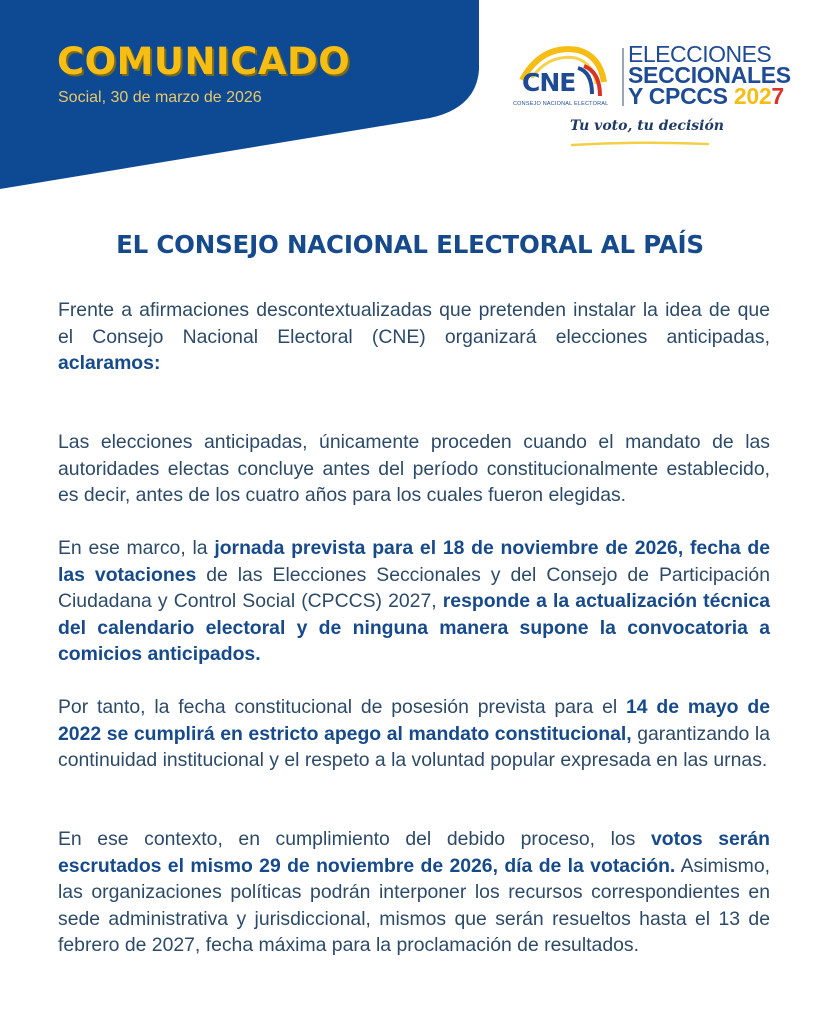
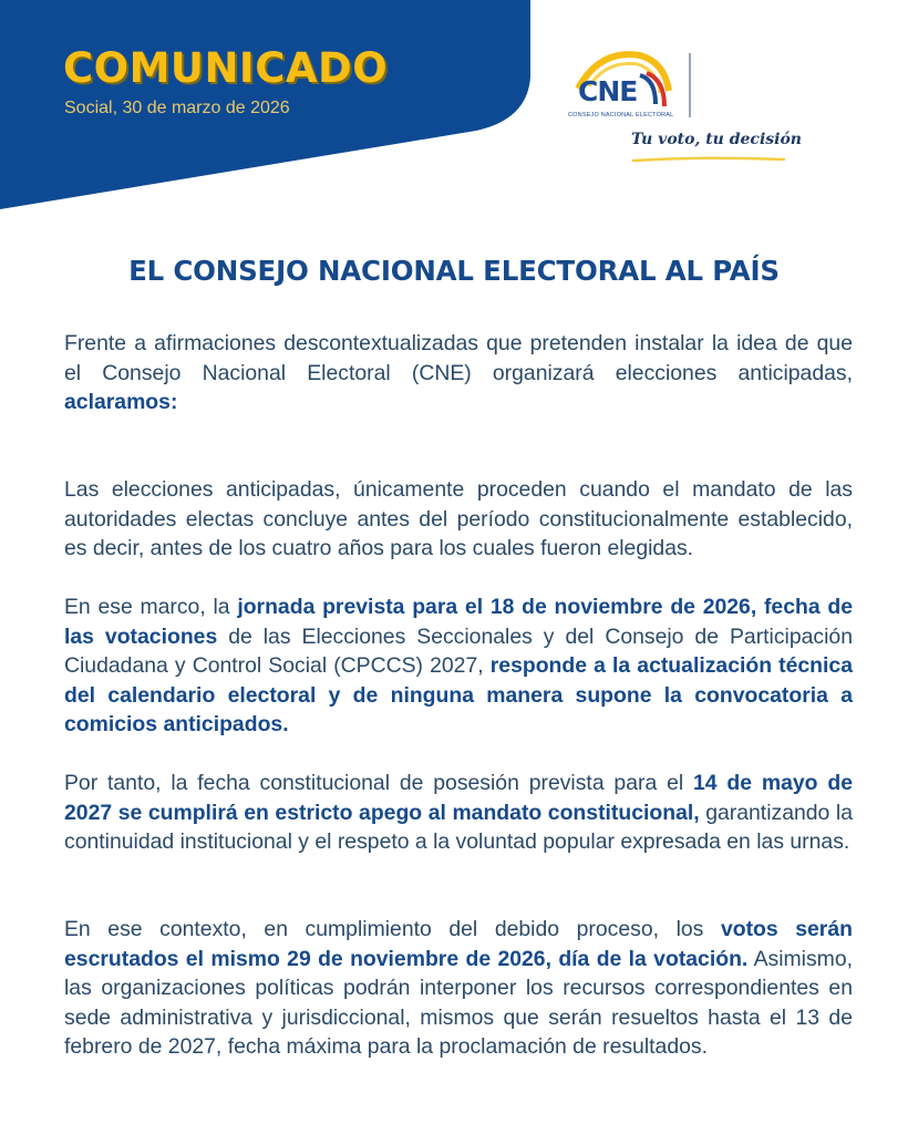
  COMUNICADO
  Social, 30 de marzo de 2026
  CNE
- ELECCIONES
- SECCIONALES
- Y CPCCS 2027
  Tu voto, tu decisión
  EL CONSEJO NACIONAL ELECTORAL AL PAÍS
  Frente a afirmaciones descontextualizadas que pretenden instalar la idea de que el Consejo Nacional Electoral (CNE) organizará elecciones anticipadas, aclaramos:
  Las elecciones anticipadas, únicamente proceden cuando el mandato de las autoridades electas concluye antes del período constitucionalmente establecido, es decir, antes de los cuatro años para los cuales fueron elegidas.
  En ese marco, la jornada prevista para el 18 de noviembre de 2026, fecha de las votaciones de las Elecciones Seccionales y del Consejo de Participación Ciudadana y Control Social (CPCCS) 2027, responde a la actualización técnica del calendario electoral y de ninguna manera supone la convocatoria a comicios anticipados.
- Por tanto, la fecha constitucional de posesión prevista para el 14 de mayo de 2022 se cumplirá en estricto apego al mandato constitucional, garantizando la continuidad institucional y el respeto a la voluntad popular expresada en las urnas.
+ Por tanto, la fecha constitucional de posesión prevista para el 14 de mayo de 2027 se cumplirá en estricto apego al mandato constitucional, garantizando la continuidad institucional y el respeto a la voluntad popular expresada en las urnas.
  En ese contexto, en cumplimiento del debido proceso, los votos serán escrutados el mismo 29 de noviembre de 2026, día de la votación. Asimismo, las organizaciones políticas podrán interponer los recursos correspondientes en sede administrativa y jurisdiccional, mismos que serán resueltos hasta el 13 de febrero de 2027, fecha máxima para la proclamación de resultados.
